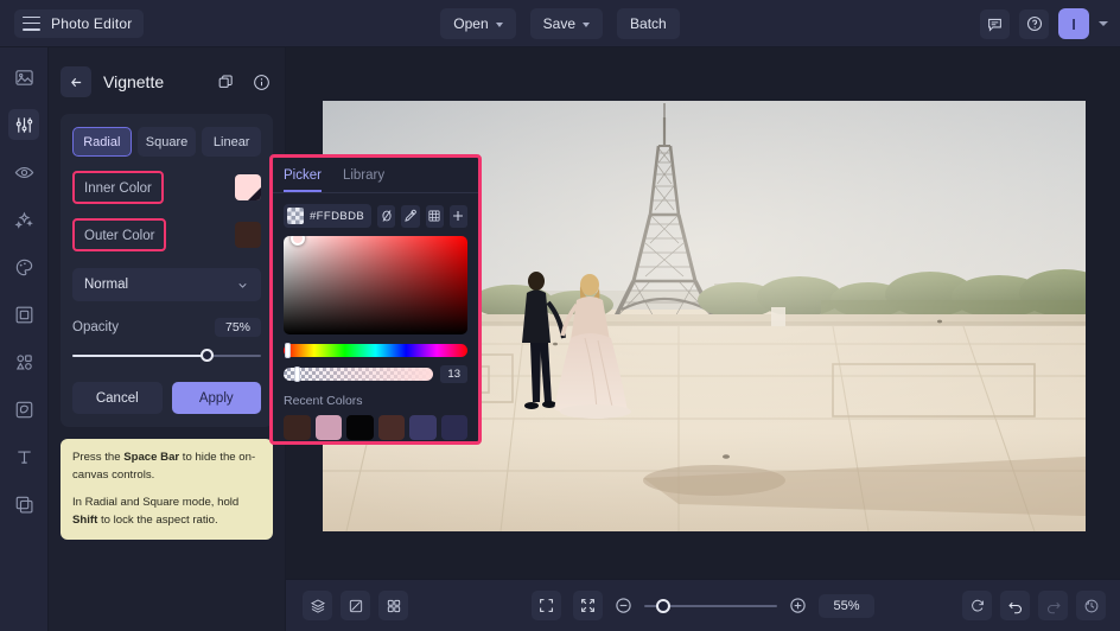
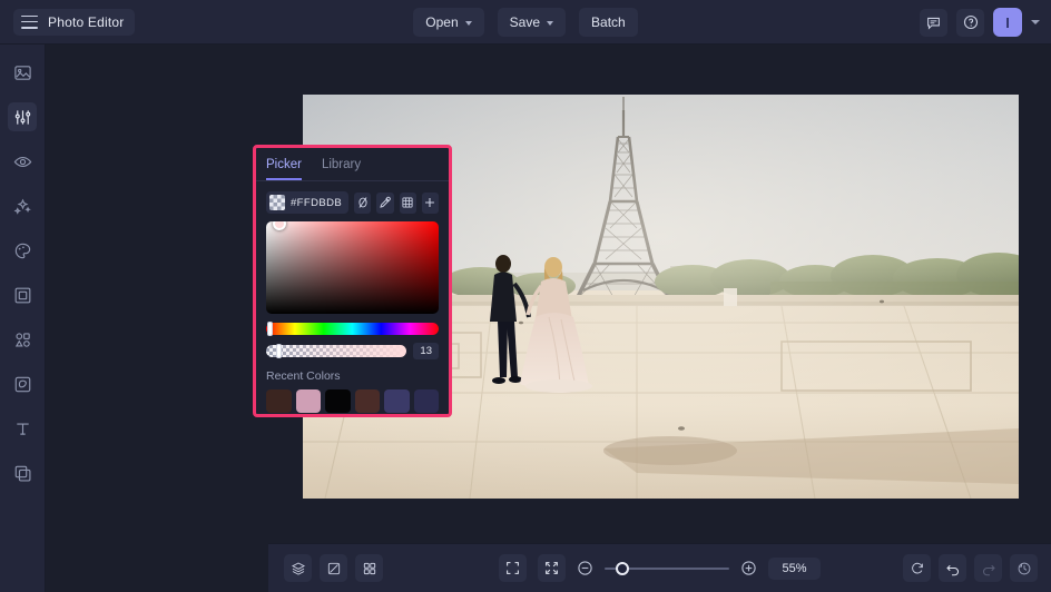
  Photo Editor
  Open
  Save
  Batch
  I
- Vignette
- Radial
- Square
- Linear
- Inner Color
- Outer Color
- Normal
- Opacity
- 75%
- Cancel
- Apply
- Press the Space Bar to hide the on-canvas controls.
- In Radial and Square mode, hold Shift to lock the aspect ratio.
  55%
  Picker
  Library
  #FFDBDB
  13
  Recent Colors
